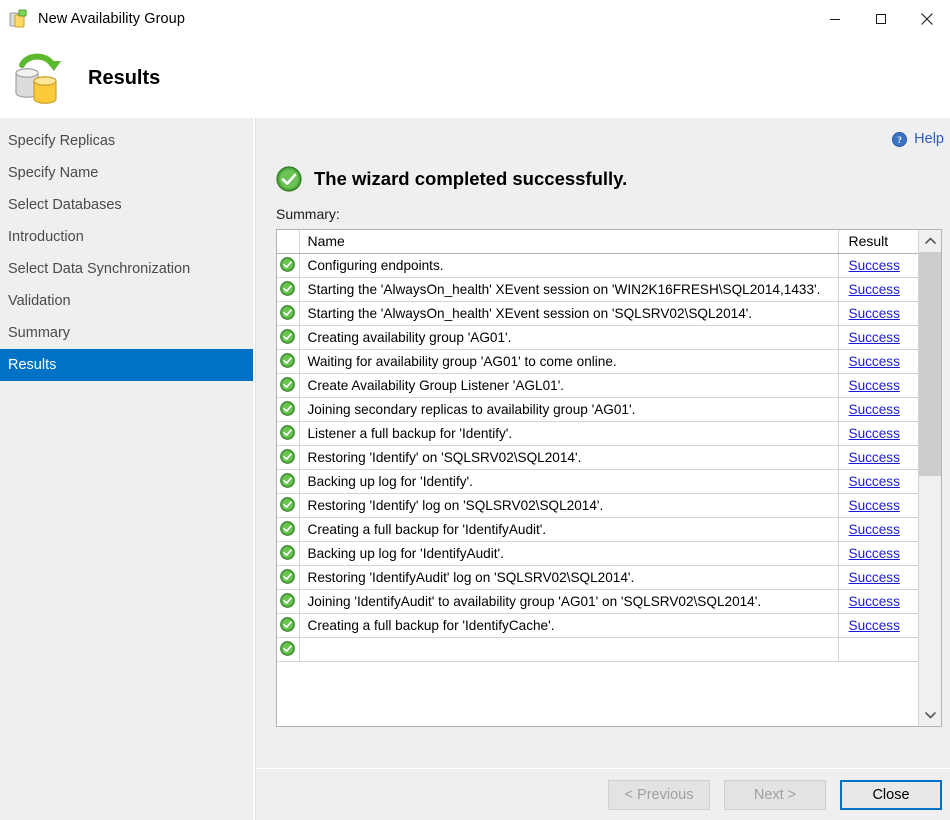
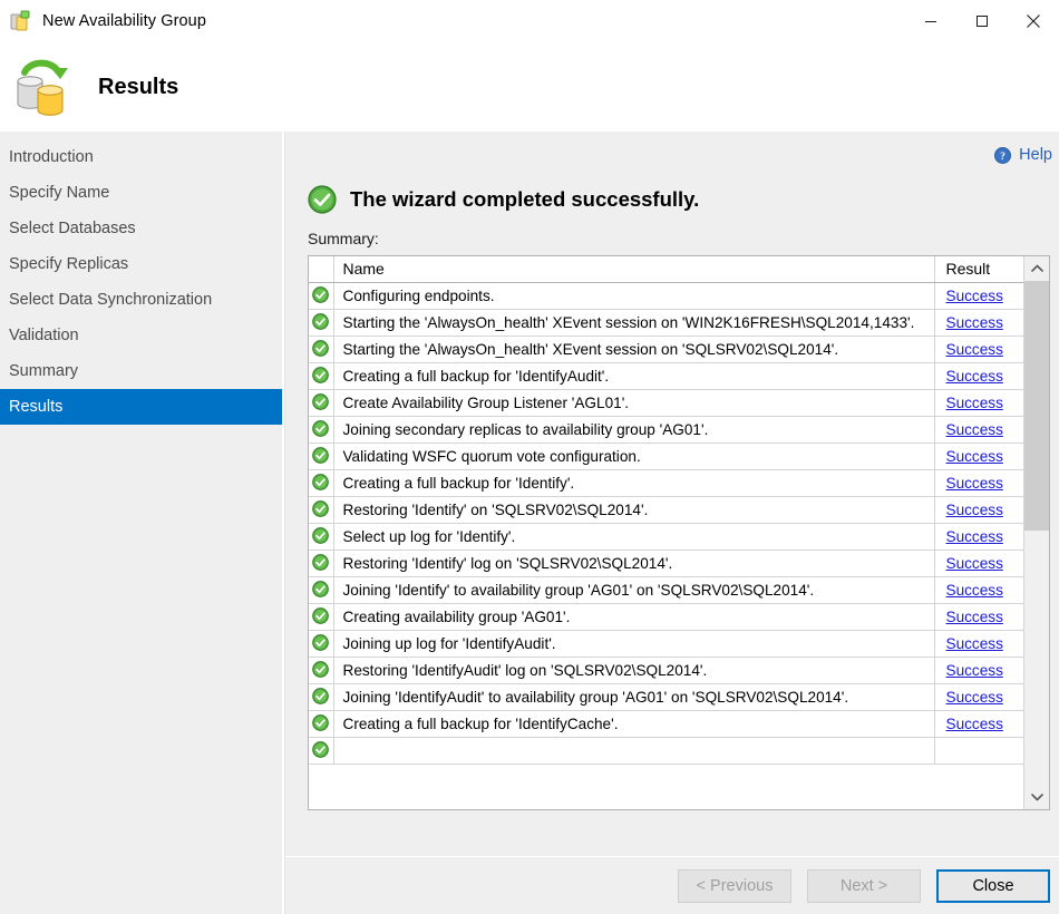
  New Availability Group
  Results
- Specify Replicas
+ Introduction
  Specify Name
  Select Databases
- Introduction
+ Specify Replicas
  Select Data Synchronization
  Validation
  Summary
  Results
  ?
  Help
  The wizard completed successfully.
  Summary:
  	Name	Result
  	Configuring endpoints.	Success
  	Starting the 'AlwaysOn_health' XEvent session on 'WIN2K16FRESH\SQL2014,1433'.	Success
  	Starting the 'AlwaysOn_health' XEvent session on 'SQLSRV02\SQL2014'.	Success
- 	Creating availability group 'AG01'.	Success
+ 	Creating a full backup for 'IdentifyAudit'.	Success
- 	Waiting for availability group 'AG01' to come online.	Success
  	Create Availability Group Listener 'AGL01'.	Success
  	Joining secondary replicas to availability group 'AG01'.	Success
+ 	Validating WSFC quorum vote configuration.	Success
- 	Listener a full backup for 'Identify'.	Success
+ 	Creating a full backup for 'Identify'.	Success
  	Restoring 'Identify' on 'SQLSRV02\SQL2014'.	Success
- 	Backing up log for 'Identify'.	Success
+ 	Select up log for 'Identify'.	Success
  	Restoring 'Identify' log on 'SQLSRV02\SQL2014'.	Success
+ 	Joining 'Identify' to availability group 'AG01' on 'SQLSRV02\SQL2014'.	Success
- 	Creating a full backup for 'IdentifyAudit'.	Success
+ 	Creating availability group 'AG01'.	Success
- 	Backing up log for 'IdentifyAudit'.	Success
+ 	Joining up log for 'IdentifyAudit'.	Success
  	Restoring 'IdentifyAudit' log on 'SQLSRV02\SQL2014'.	Success
  	Joining 'IdentifyAudit' to availability group 'AG01' on 'SQLSRV02\SQL2014'.	Success
  	Creating a full backup for 'IdentifyCache'.	Success
  < Previous
  Next >
  Close
